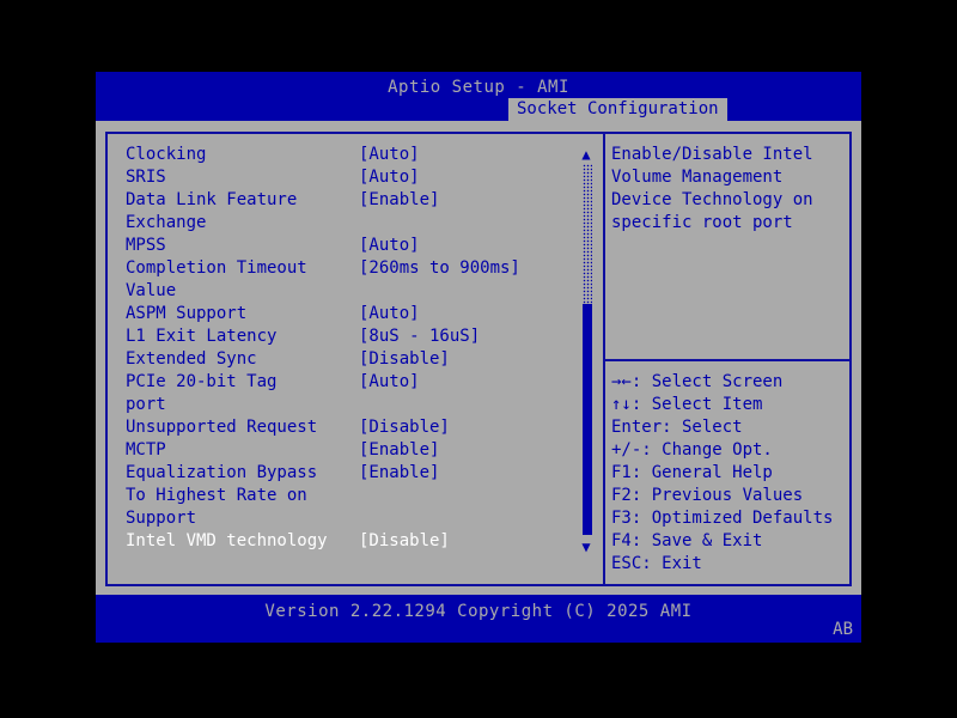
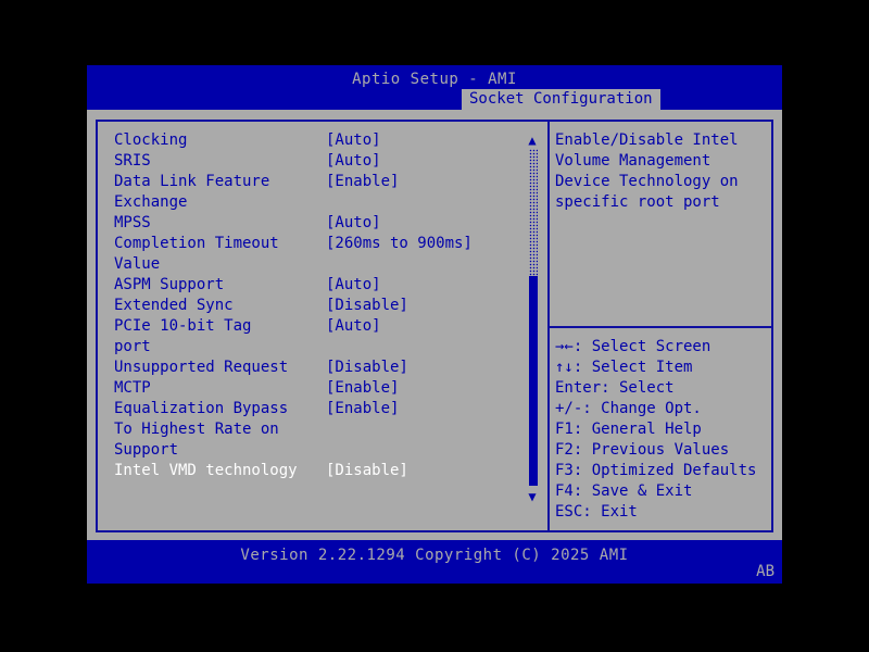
  Aptio Setup - AMI
  Socket Configuration
  Clocking
  [Auto]
  SRIS
  [Auto]
  Data Link Feature
  [Enable]
  Exchange
  MPSS
  [Auto]
  Completion Timeout
  [260ms to 900ms]
  Value
  ASPM Support
  [Auto]
- L1 Exit Latency
- [8uS - 16uS]
  Extended Sync
  [Disable]
- PCIe 20-bit Tag
+ PCIe 10-bit Tag
  [Auto]
  port
  Unsupported Request
  [Disable]
  MCTP
  [Enable]
  Equalization Bypass
  [Enable]
  To Highest Rate on
  Support
  Intel VMD technology
  [Disable]
  ▲
  ▼
  Enable/Disable Intel
  Volume Management
  Device Technology on
  specific root port
  →←: Select Screen
  ↑↓: Select Item
  Enter: Select
  +/-: Change Opt.
  F1: General Help
  F2: Previous Values
  F3: Optimized Defaults
  F4: Save & Exit
  ESC: Exit
  Version 2.22.1294 Copyright (C) 2025 AMI
  AB
